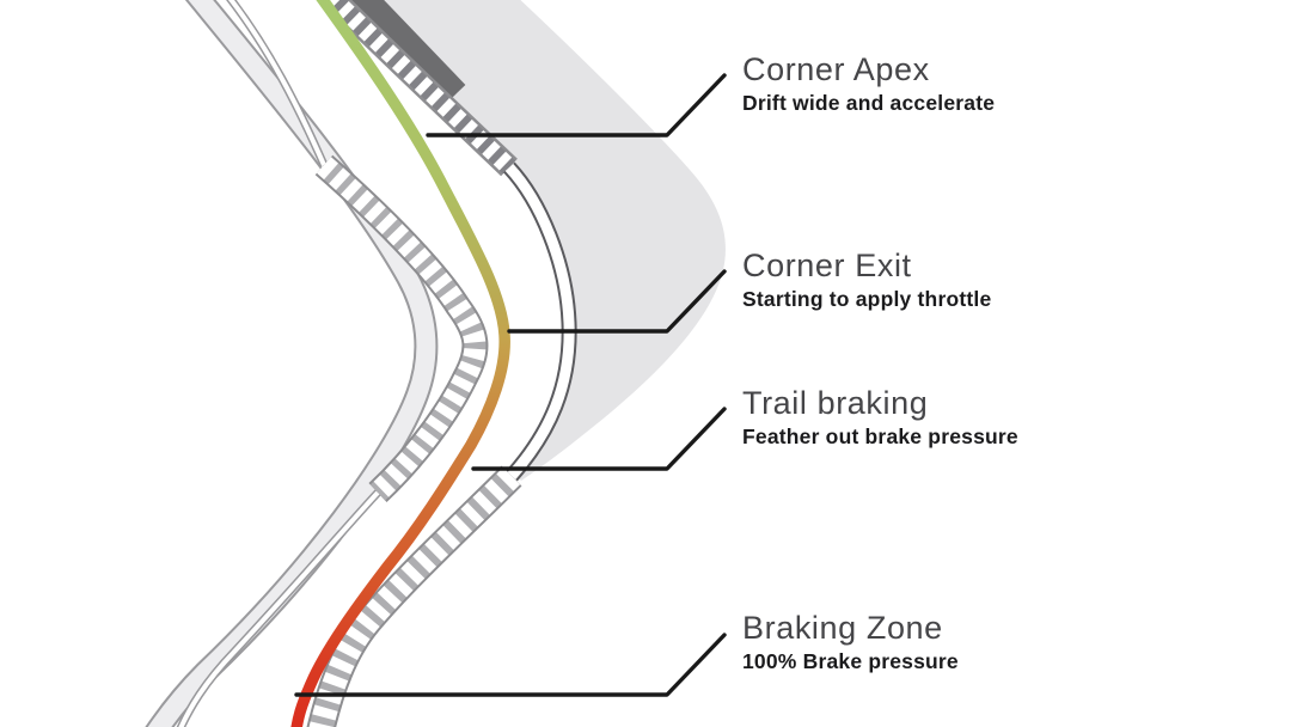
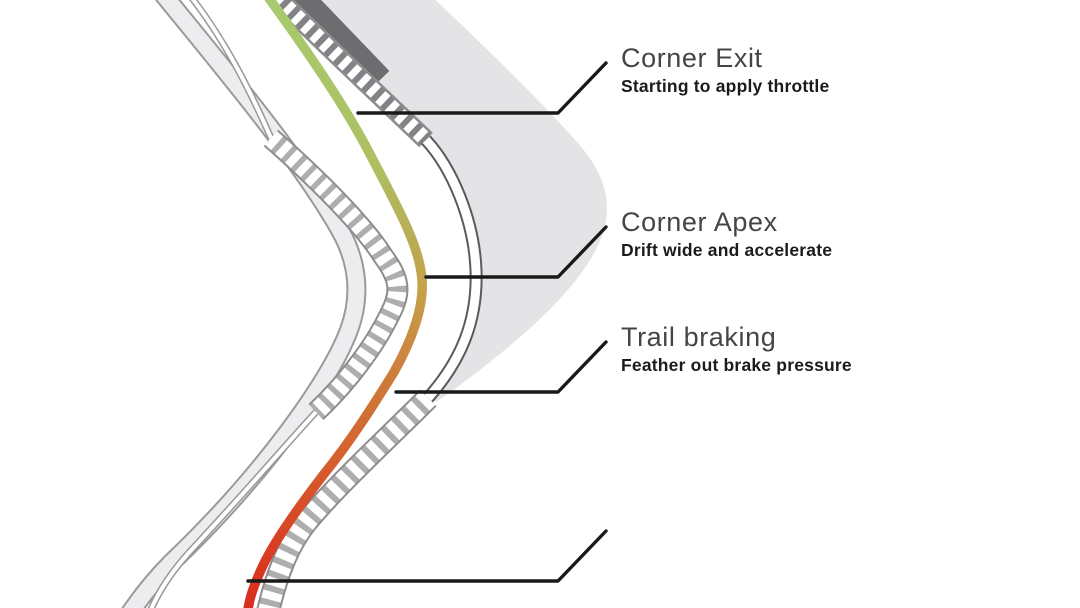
- Corner Apex
+ Corner Exit
- Drift wide and accelerate
+ Starting to apply throttle
- Corner Exit
+ Corner Apex
- Starting to apply throttle
+ Drift wide and accelerate
  Trail braking
  Feather out brake pressure
- Braking Zone
- 100% Brake pressure
